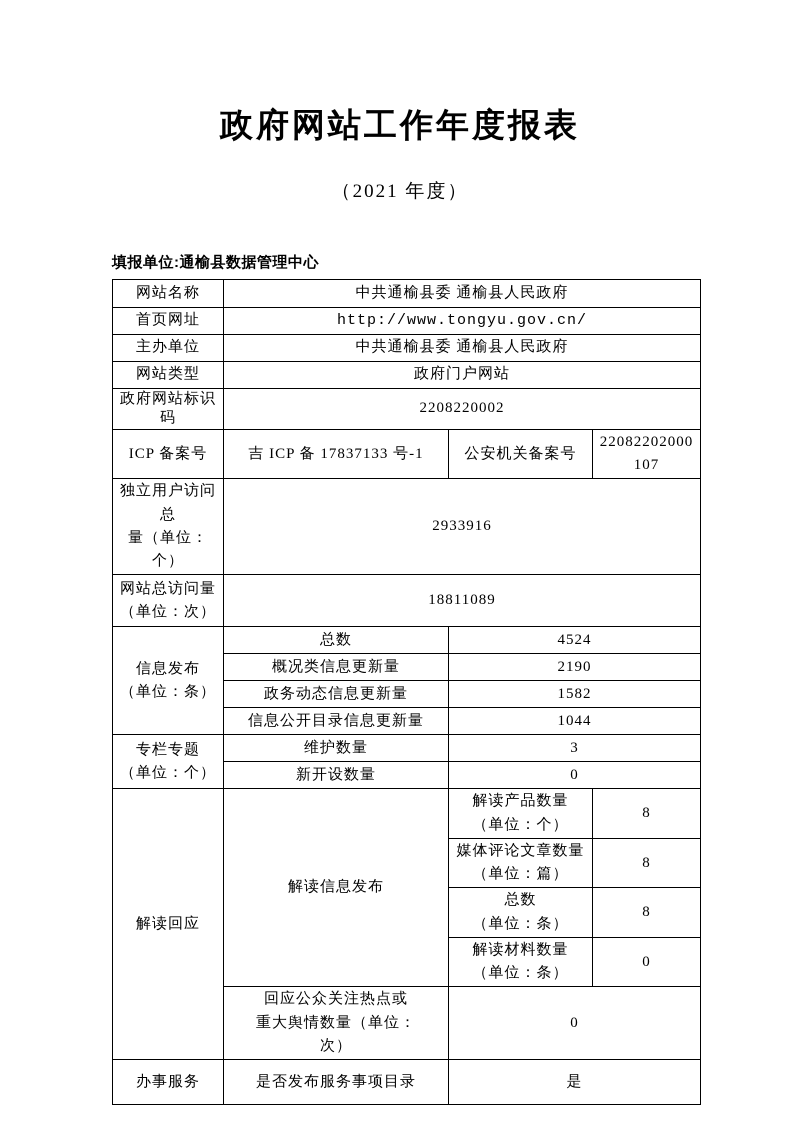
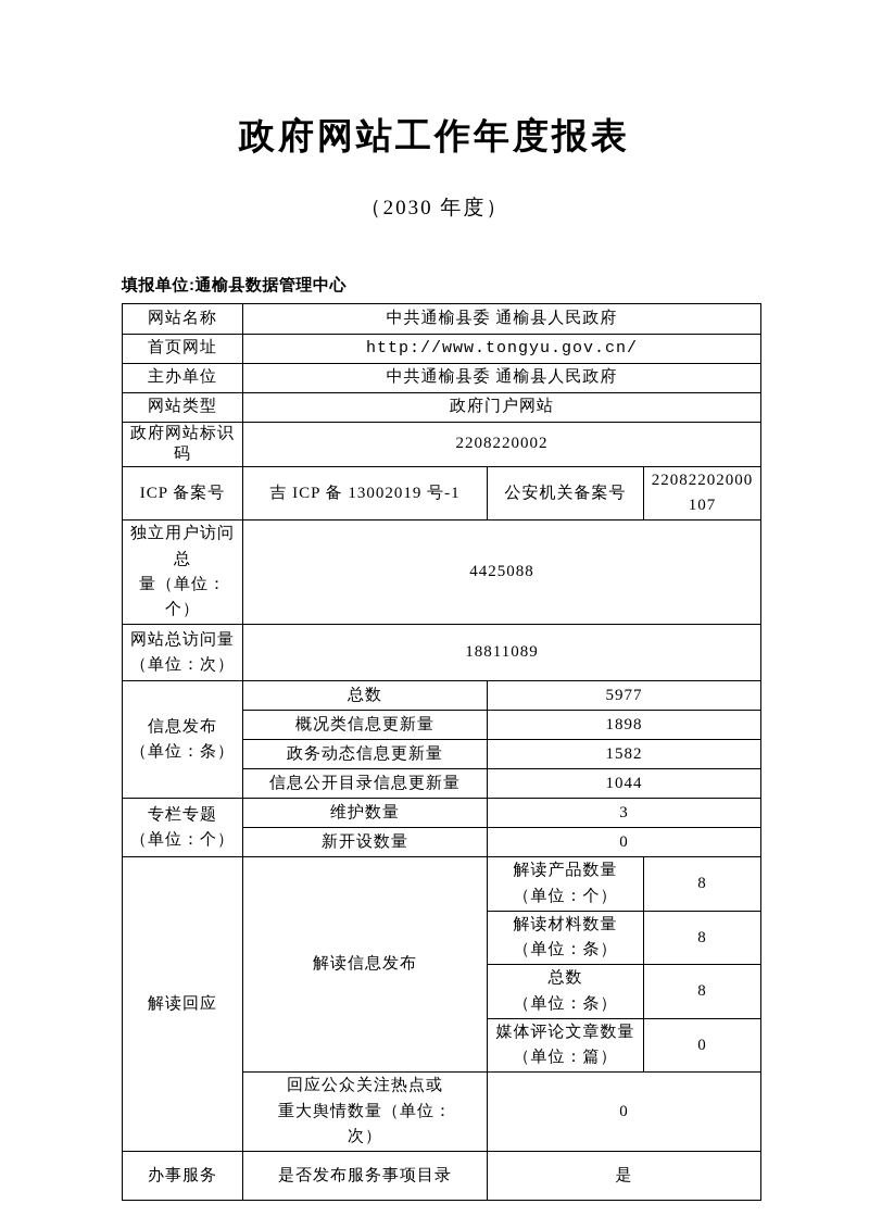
  政府网站工作年度报表
- （2021 年度）
+ （2030 年度）
  填报单位:通榆县数据管理中心
  网站名称	中共通榆县委 通榆县人民政府
  首页网址	http://www.tongyu.gov.cn/
  主办单位	中共通榆县委 通榆县人民政府
  网站类型	政府门户网站
  政府网站标识码	2208220002
- ICP 备案号	吉 ICP 备 17837133 号-1	公安机关备案号	22082202000 107
+ ICP 备案号	吉 ICP 备 13002019 号-1	公安机关备案号	22082202000 107
- 独立用户访问总 量（单位：个）	2933916
+ 独立用户访问总 量（单位：个）	4425088
  网站总访问量 （单位：次）	18811089
- 信息发布 （单位：条）	总数	4524
+ 信息发布 （单位：条）	总数	5977
- 概况类信息更新量	2190
+ 概况类信息更新量	1898
  政务动态信息更新量	1582
  信息公开目录信息更新量	1044
  专栏专题 （单位：个）	维护数量	3
  新开设数量	0
  解读回应	解读信息发布	解读产品数量 （单位：个）	8
- 媒体评论文章数量 （单位：篇）	8
+ 解读材料数量 （单位：条）	8
  总数 （单位：条）	8
- 解读材料数量 （单位：条）	0
+ 媒体评论文章数量 （单位：篇）	0
  回应公众关注热点或 重大舆情数量（单位： 次）	0
  办事服务	是否发布服务事项目录	是
